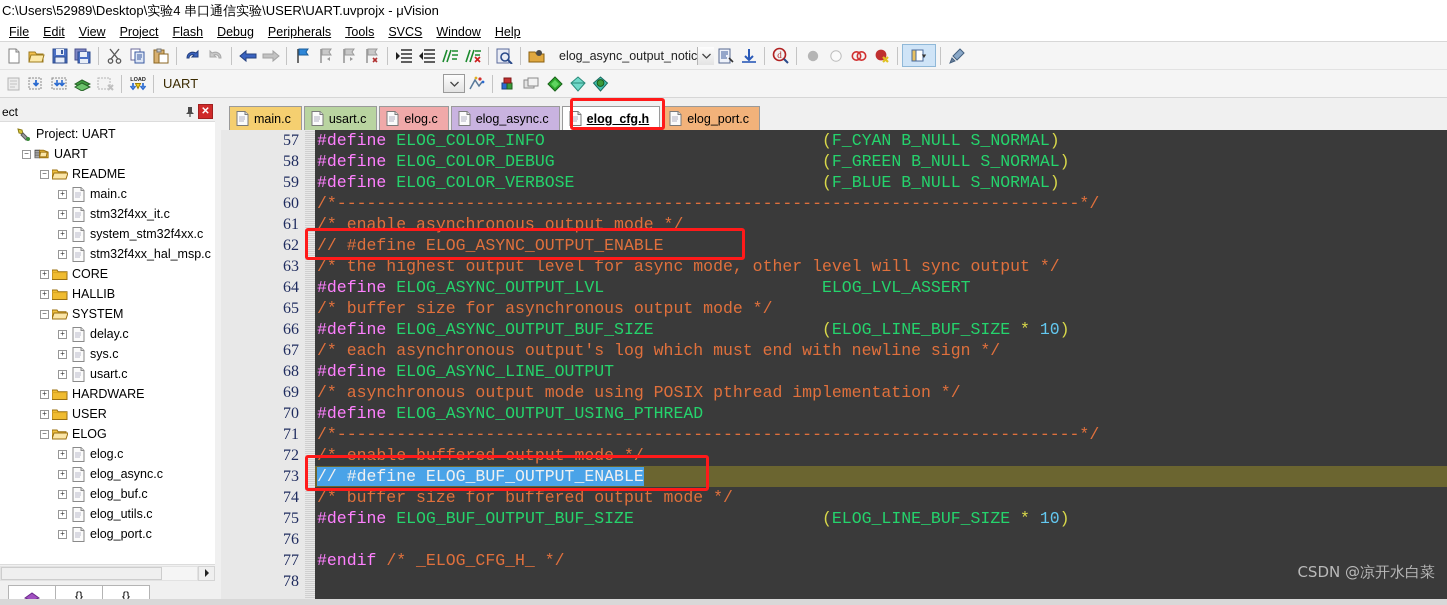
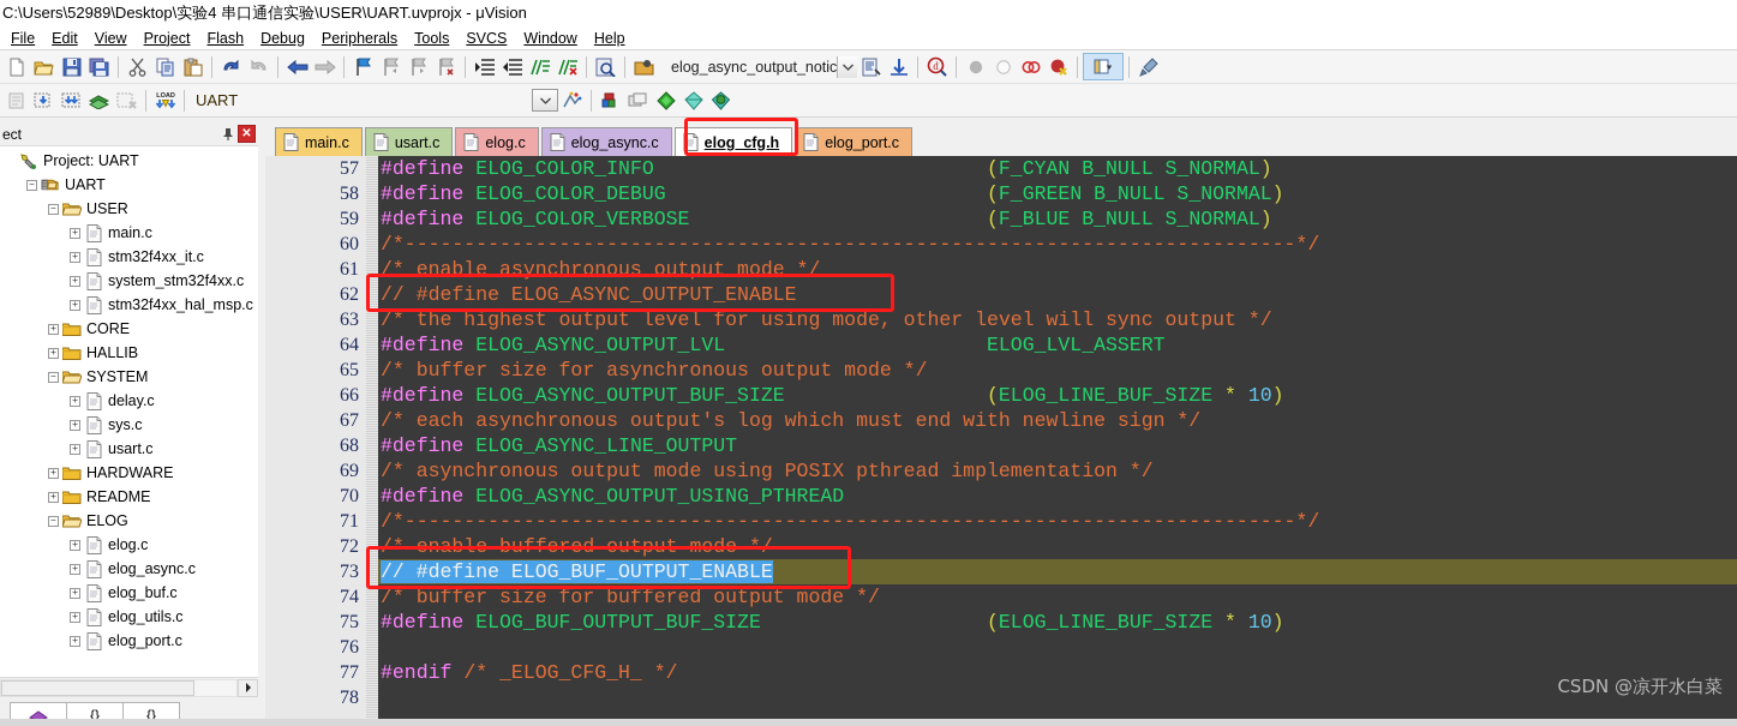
  C:\Users\52989\Desktop\实验4 串口通信实验\USER\UART.uvprojx - μVision
  File
  Edit
  View
  Project
  Flash
  Debug
  Peripherals
  Tools
  SVCS
  Window
  Help
  elog_async_output_notic
  d
  UART
  ect
  ✕
  Project: UART
  −
  UART
  −
- README
+ USER
  +
  main.c
  +
  stm32f4xx_it.c
  +
  system_stm32f4xx.c
  +
  stm32f4xx_hal_msp.c
  +
  CORE
  +
  HALLIB
  −
  SYSTEM
  +
  delay.c
  +
  sys.c
  +
  usart.c
  +
  HARDWARE
  +
- USER
+ README
  −
  ELOG
  +
  elog.c
  +
  elog_async.c
  +
  elog_buf.c
  +
  elog_utils.c
  +
  elog_port.c
  {}
  {}
  main.c
  usart.c
  elog.c
  elog_async.c
  elog_cfg.h
  elog_port.c
  57
  58
  59
  60
  61
  62
  63
  64
  65
  66
  67
  68
  69
  70
  71
  72
  73
  74
  75
  76
  77
  78
  #define ELOG_COLOR_INFO (F_CYAN B_NULL S_NORMAL)
  #define ELOG_COLOR_DEBUG (F_GREEN B_NULL S_NORMAL)
  #define ELOG_COLOR_VERBOSE (F_BLUE B_NULL S_NORMAL)
  /*---------------------------------------------------------------------------*/
  /* enable asynchronous output mode */
  // #define ELOG_ASYNC_OUTPUT_ENABLE
- /* the highest output level for async mode, other level will sync output */
+ /* the highest output level for using mode, other level will sync output */
  #define ELOG_ASYNC_OUTPUT_LVL ELOG_LVL_ASSERT
  /* buffer size for asynchronous output mode */
  #define ELOG_ASYNC_OUTPUT_BUF_SIZE (ELOG_LINE_BUF_SIZE * 10)
  /* each asynchronous output's log which must end with newline sign */
  #define ELOG_ASYNC_LINE_OUTPUT
  /* asynchronous output mode using POSIX pthread implementation */
  #define ELOG_ASYNC_OUTPUT_USING_PTHREAD
  /*---------------------------------------------------------------------------*/
  /* enable buffered output mode */
  // #define ELOG_BUF_OUTPUT_ENABLE
  /* buffer size for buffered output mode */
  #define ELOG_BUF_OUTPUT_BUF_SIZE (ELOG_LINE_BUF_SIZE * 10)
  #endif /* _ELOG_CFG_H_ */
  CSDN @凉开水白菜
